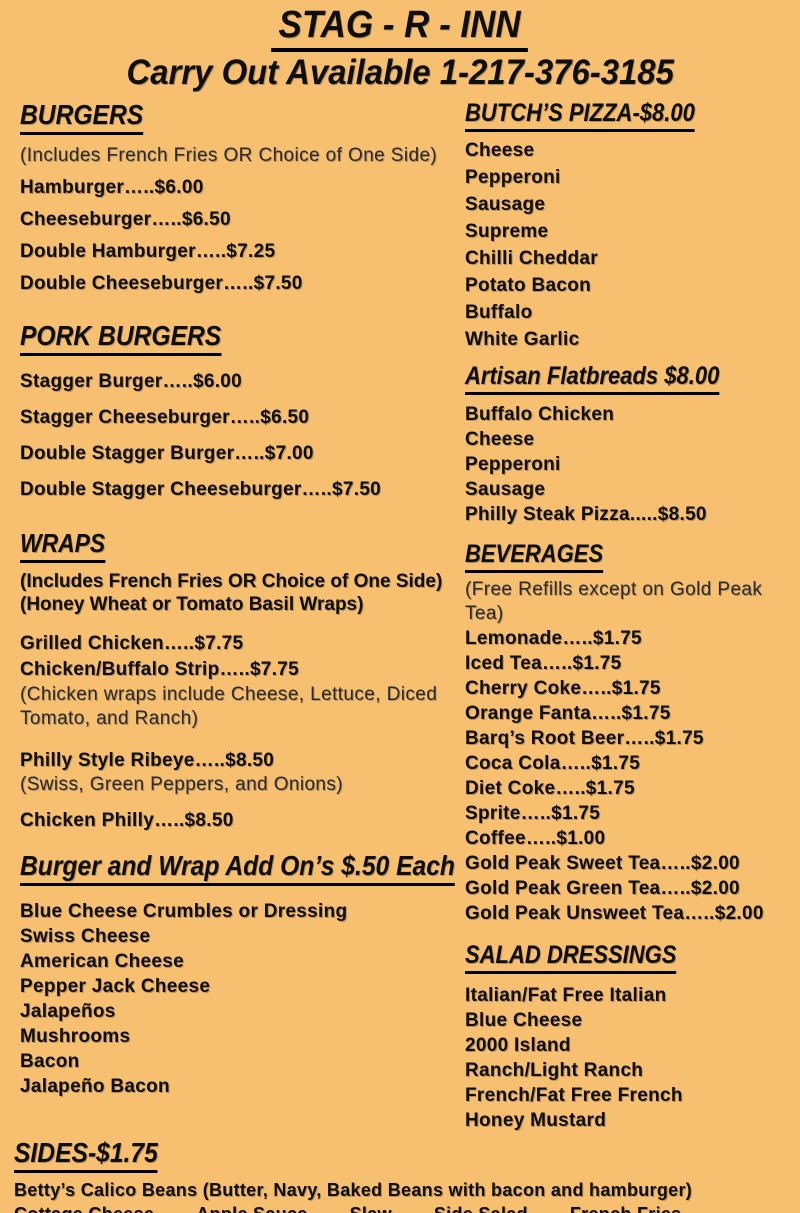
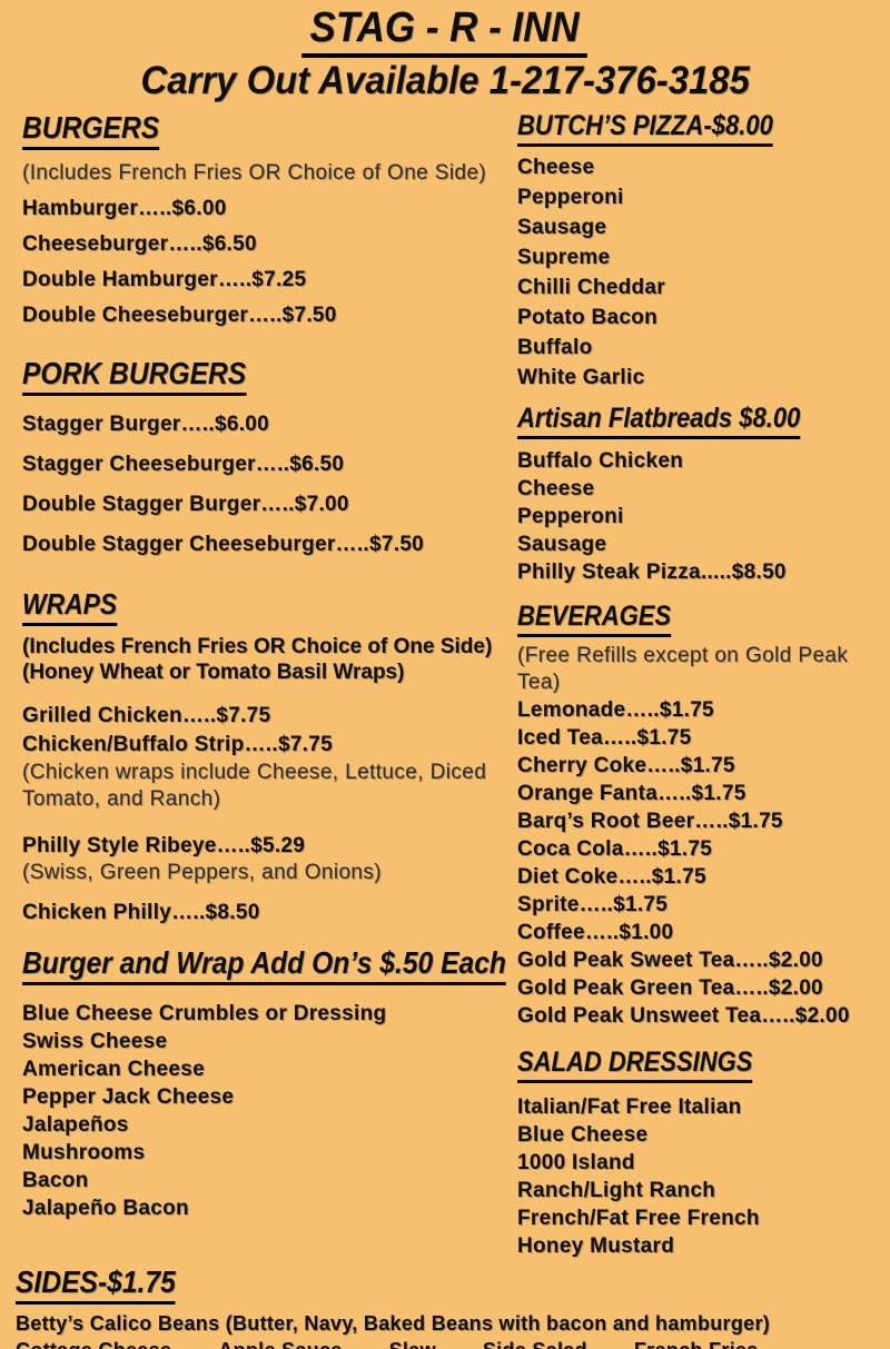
  STAG - R - INN
  Carry Out Available 1-217-376-3185
  BURGERS
  (Includes French Fries OR Choice of One Side)
  Hamburger…..$6.00
  Cheeseburger…..$6.50
  Double Hamburger…..$7.25
  Double Cheeseburger…..$7.50
  PORK BURGERS
  Stagger Burger…..$6.00
  Stagger Cheeseburger…..$6.50
  Double Stagger Burger…..$7.00
  Double Stagger Cheeseburger…..$7.50
  WRAPS
  (Includes French Fries OR Choice of One Side)
  (Honey Wheat or Tomato Basil Wraps)
  Grilled Chicken…..$7.75
  Chicken/Buffalo Strip…..$7.75
  (Chicken wraps include Cheese, Lettuce, Diced Tomato, and Ranch)
- Philly Style Ribeye…..$8.50
+ Philly Style Ribeye…..$5.29
  (Swiss, Green Peppers, and Onions)
  Chicken Philly…..$8.50
  Burger and Wrap Add On’s $.50 Each
  Blue Cheese Crumbles or Dressing
  Swiss Cheese
  American Cheese
  Pepper Jack Cheese
  Jalapeños
  Mushrooms
  Bacon
  Jalapeño Bacon
  BUTCH’S PIZZA-$8.00
  Cheese
  Pepperoni
  Sausage
  Supreme
  Chilli Cheddar
  Potato Bacon
  Buffalo
  White Garlic
  Artisan Flatbreads $8.00
  Buffalo Chicken
  Cheese
  Pepperoni
  Sausage
  Philly Steak Pizza.....$8.50
  BEVERAGES
  (Free Refills except on Gold Peak Tea)
  Lemonade…..$1.75
  Iced Tea…..$1.75
  Cherry Coke…..$1.75
  Orange Fanta…..$1.75
  Barq’s Root Beer…..$1.75
  Coca Cola…..$1.75
  Diet Coke…..$1.75
  Sprite…..$1.75
  Coffee…..$1.00
  Gold Peak Sweet Tea…..$2.00
  Gold Peak Green Tea…..$2.00
  Gold Peak Unsweet Tea…..$2.00
  SALAD DRESSINGS
  Italian/Fat Free Italian
  Blue Cheese
- 2000 Island
+ 1000 Island
  Ranch/Light Ranch
  French/Fat Free French
  Honey Mustard
  SIDES-$1.75
  Betty’s Calico Beans (Butter, Navy, Baked Beans with bacon and hamburger)
